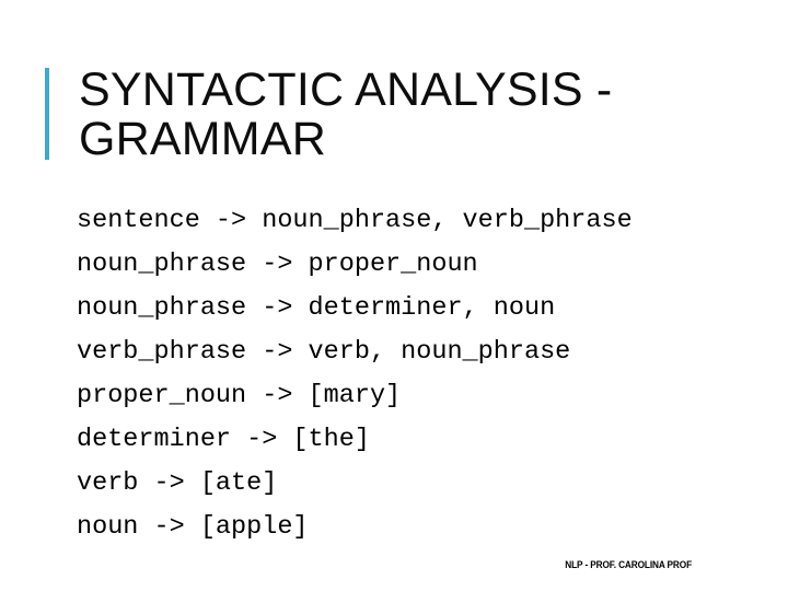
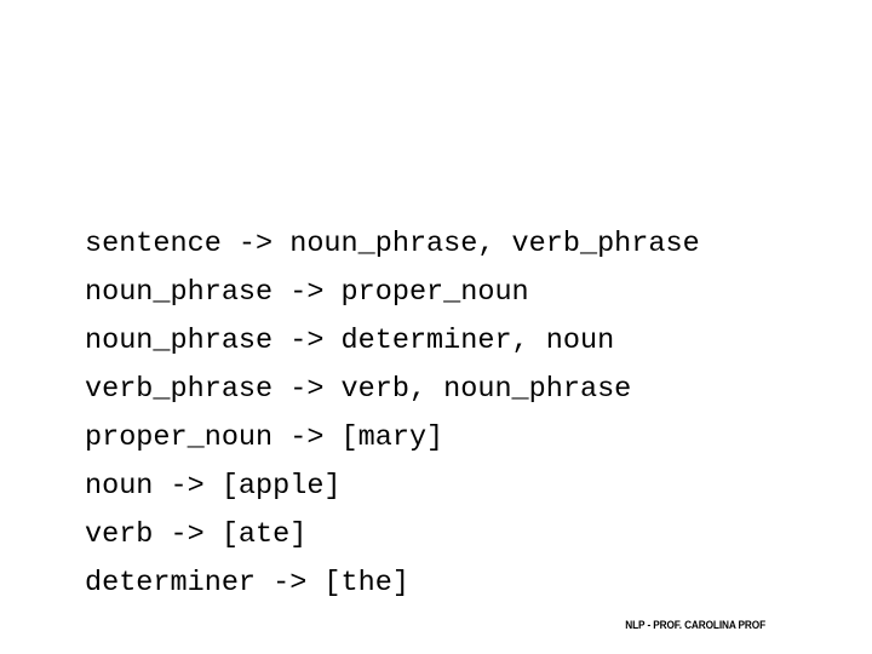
- SYNTACTIC ANALYSIS -
- GRAMMAR
  sentence -> noun_phrase, verb_phrase
  noun_phrase -> proper_noun
  noun_phrase -> determiner, noun
  verb_phrase -> verb, noun_phrase
  proper_noun -> [mary]
- determiner -> [the]
+ noun -> [apple]
  verb -> [ate]
- noun -> [apple]
+ determiner -> [the]
  NLP - PROF. CAROLINA PROF
